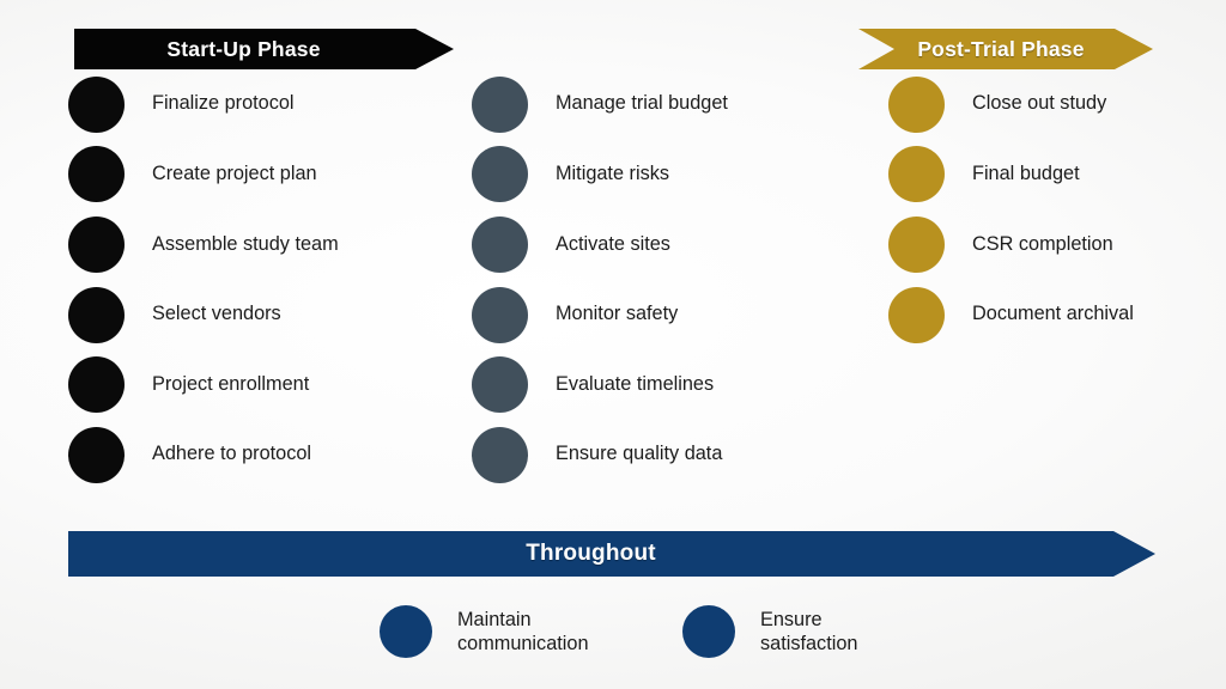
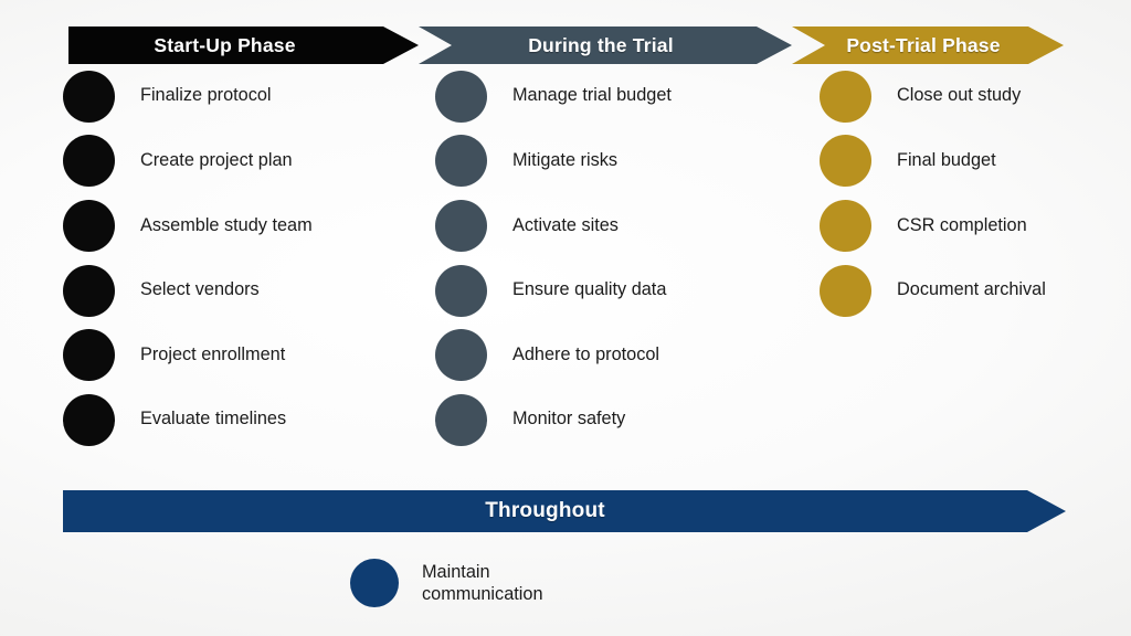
  Start-Up Phase
+ During the Trial
  Post-Trial Phase
  Finalize protocol
  Create project plan
  Assemble study team
  Select vendors
  Project enrollment
- Adhere to protocol
+ Evaluate timelines
  Manage trial budget
  Mitigate risks
  Activate sites
- Monitor safety
+ Ensure quality data
- Evaluate timelines
+ Adhere to protocol
- Ensure quality data
+ Monitor safety
  Close out study
  Final budget
  CSR completion
  Document archival
  Throughout
  Maintain
  communication
- Ensure
- satisfaction
